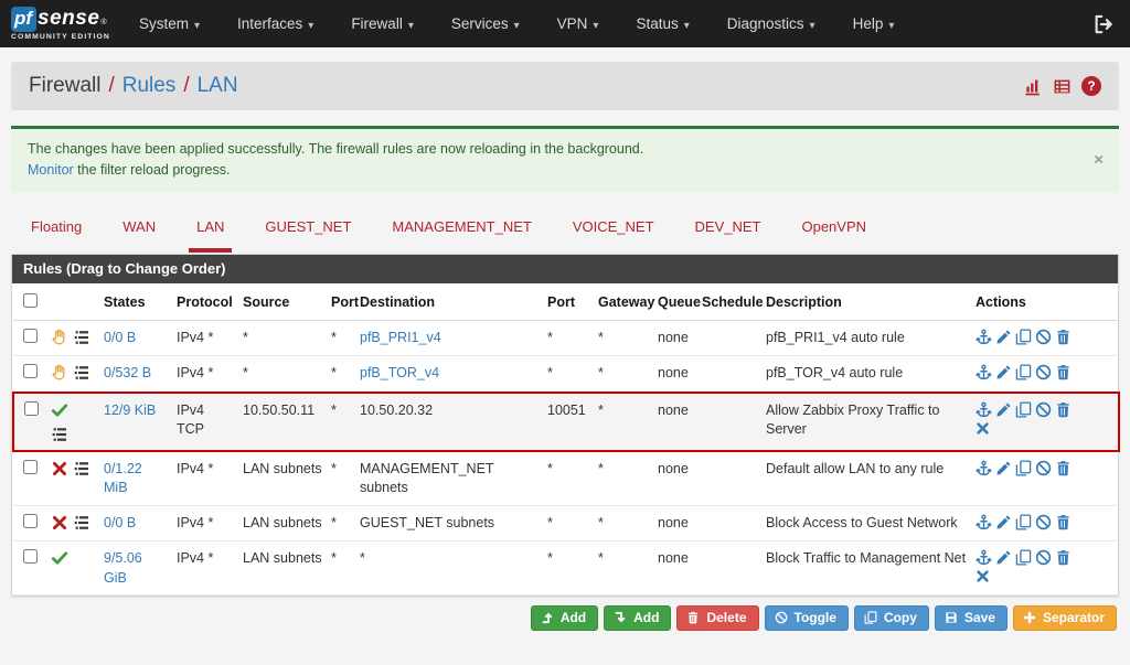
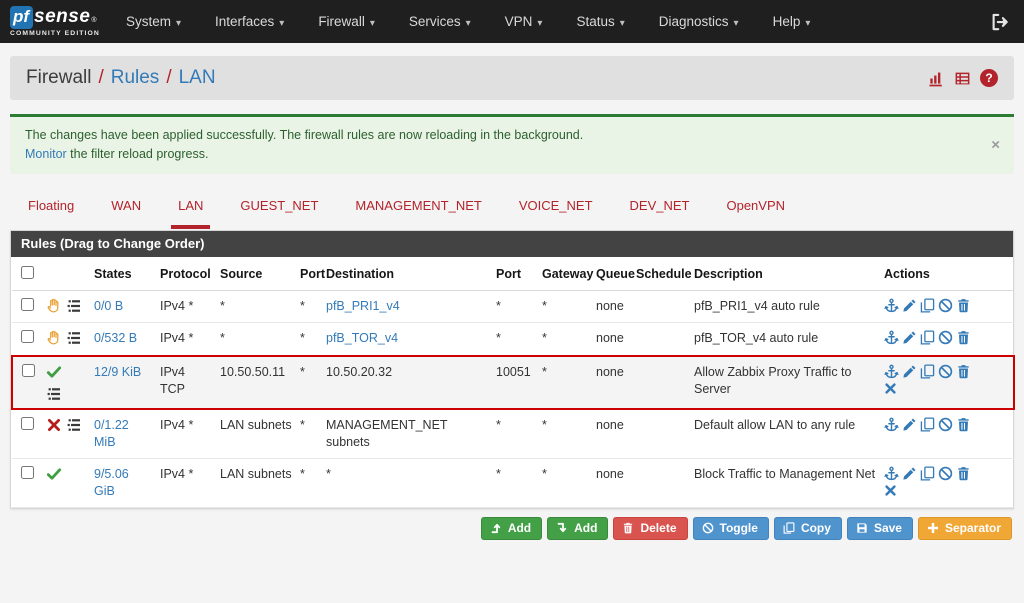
  pf
  sense
  System
  Interfaces
  Firewall
  Services
  VPN
  Status
  Diagnostics
  Help
  Firewall
  /
  Rules
  /
  LAN
  ?
  The changes have been applied successfully. The firewall rules are now reloading in the background.
  Monitor the filter reload progress.
  ×
  Floating
  WAN
  LAN
  GUEST_NET
  MANAGEMENT_NET
  VOICE_NET
  DEV_NET
  OpenVPN
  Rules (Drag to Change Order)
  		States	Protocol	Source	Port	Destination	Port	Gateway	Queue	Schedule	Description	Actions
  		0/0 B	IPv4 *	*	*	pfB_PRI1_v4	*	*	none		pfB_PRI1_v4 auto rule
  		0/532 B	IPv4 *	*	*	pfB_TOR_v4	*	*	none		pfB_TOR_v4 auto rule
  		12/9 KiB	IPv4 TCP	10.50.50.11	*	10.50.20.32	10051	*	none		Allow Zabbix Proxy Traffic to Server
  		0/1.22 MiB	IPv4 *	LAN subnets	*	MANAGEMENT_NET subnets	*	*	none		Default allow LAN to any rule
- 		0/0 B	IPv4 *	LAN subnets	*	GUEST_NET subnets	*	*	none		Block Access to Guest Network
  		9/5.06 GiB	IPv4 *	LAN subnets	*	*	*	*	none		Block Traffic to Management Net
  Add
  Add
  Delete
  Toggle
  Copy
  Save
  Separator
